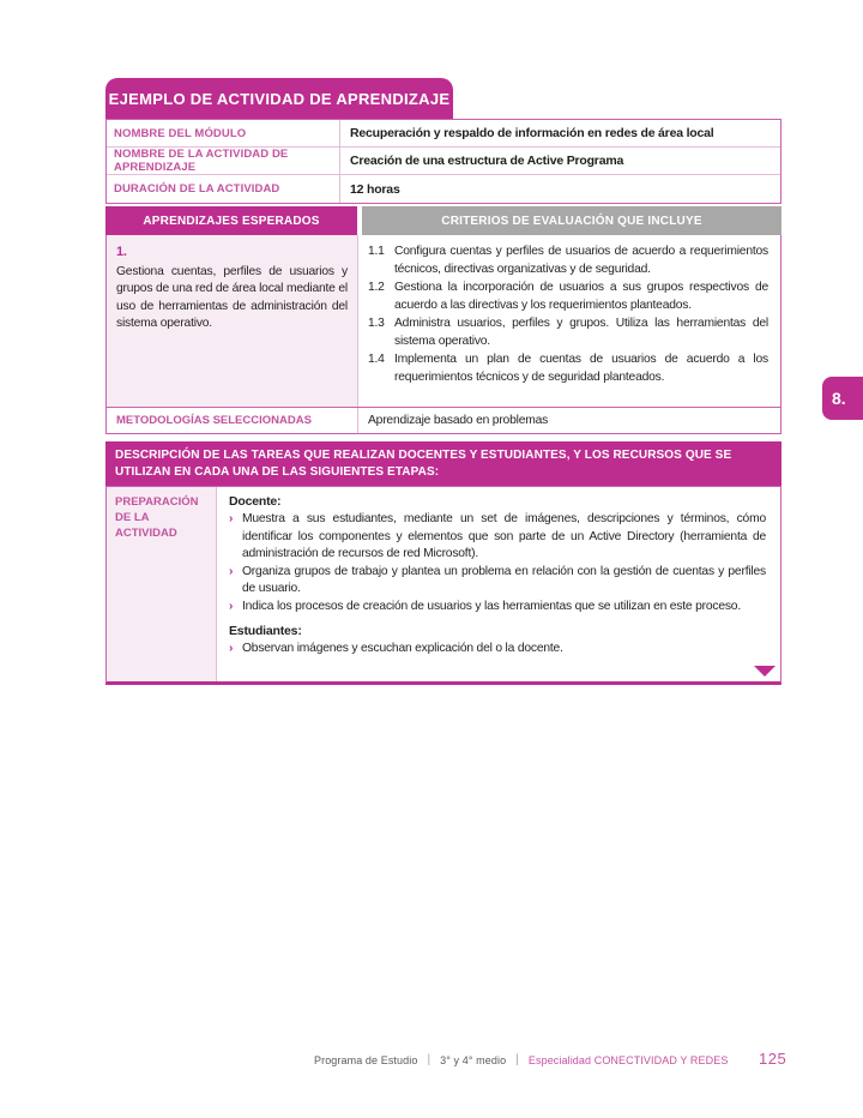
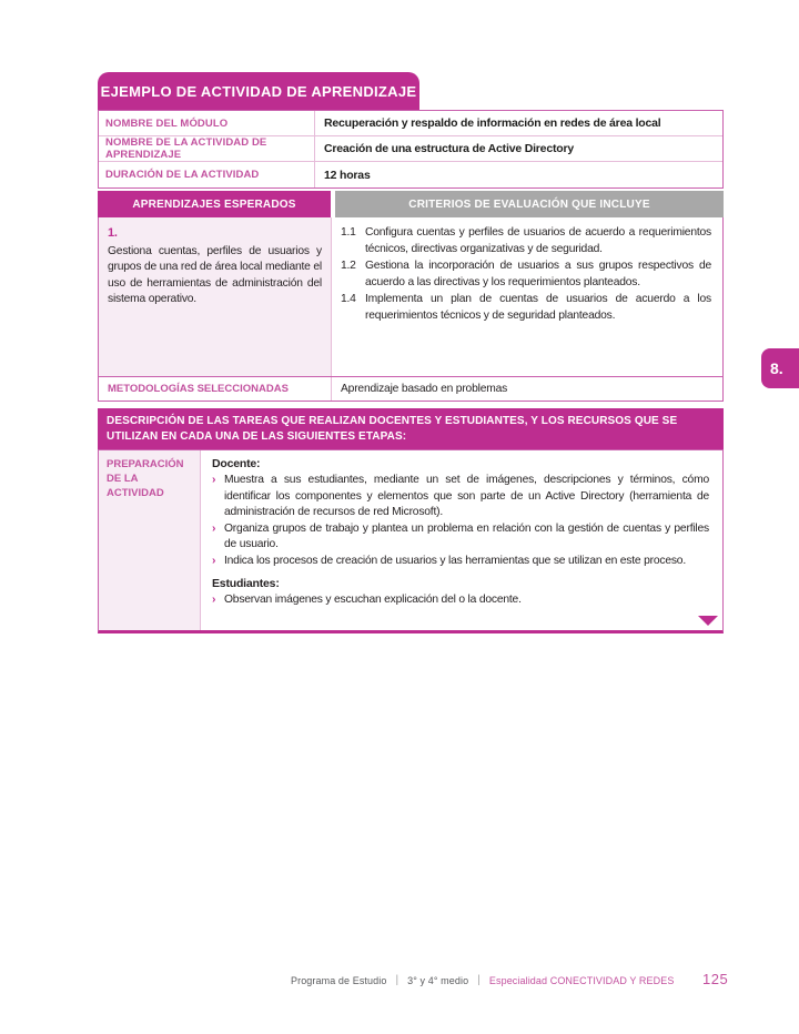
  EJEMPLO DE ACTIVIDAD DE APRENDIZAJE
  NOMBRE DEL MÓDULO
  Recuperación y respaldo de información en redes de área local
  NOMBRE DE LA ACTIVIDAD DE APRENDIZAJE
- Creación de una estructura de Active Programa
+ Creación de una estructura de Active Directory
  DURACIÓN DE LA ACTIVIDAD
  12 horas
  APRENDIZAJES ESPERADOS
  CRITERIOS DE EVALUACIÓN QUE INCLUYE
  1.
  Gestiona cuentas, perfiles de usuarios y grupos de una red de área local mediante el uso de herramientas de administración del sistema operativo.
  1.1
  Configura cuentas y perfiles de usuarios de acuerdo a requerimientos técnicos, directivas organizativas y de seguridad.
  1.2
  Gestiona la incorporación de usuarios a sus grupos respectivos de acuerdo a las directivas y los requerimientos planteados.
- 1.3
- Administra usuarios, perfiles y grupos. Utiliza las herramientas del sistema operativo.
  1.4
  Implementa un plan de cuentas de usuarios de acuerdo a los requerimientos técnicos y de seguridad planteados.
  METODOLOGÍAS SELECCIONADAS
  Aprendizaje basado en problemas
  DESCRIPCIÓN DE LAS TAREAS QUE REALIZAN DOCENTES Y ESTUDIANTES, Y LOS RECURSOS QUE SE UTILIZAN EN CADA UNA DE LAS SIGUIENTES ETAPAS:
  PREPARACIÓN DE LA ACTIVIDAD
  Docente:
  ›
  Muestra a sus estudiantes, mediante un set de imágenes, descripciones y términos, cómo identificar los componentes y elementos que son parte de un Active Directory (herramienta de administración de recursos de red Microsoft).
  ›
  Organiza grupos de trabajo y plantea un problema en relación con la gestión de cuentas y perfiles de usuario.
  ›
  Indica los procesos de creación de usuarios y las herramientas que se utilizan en este proceso.
  Estudiantes:
  ›
  Observan imágenes y escuchan explicación del o la docente.
  8.
  Programa de Estudio
  |
  3° y 4° medio
  |
  Especialidad CONECTIVIDAD Y REDES
  125
